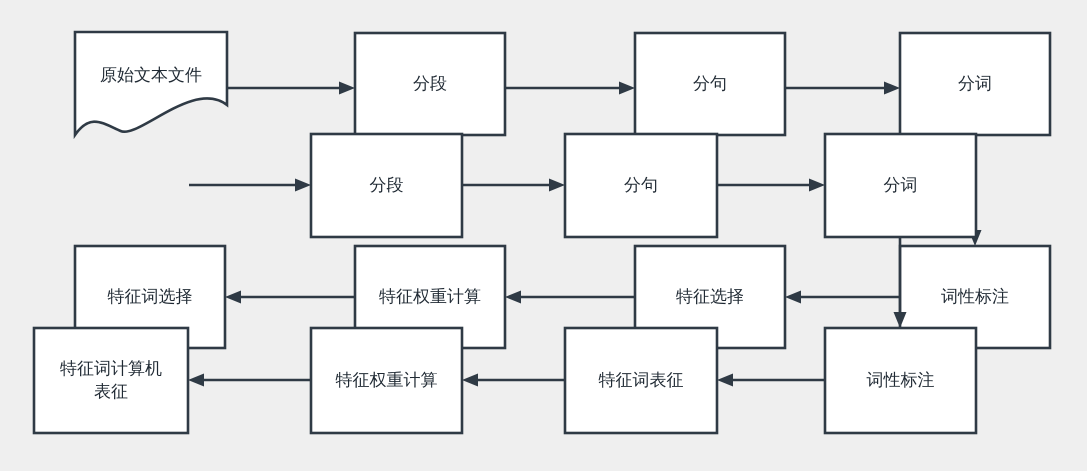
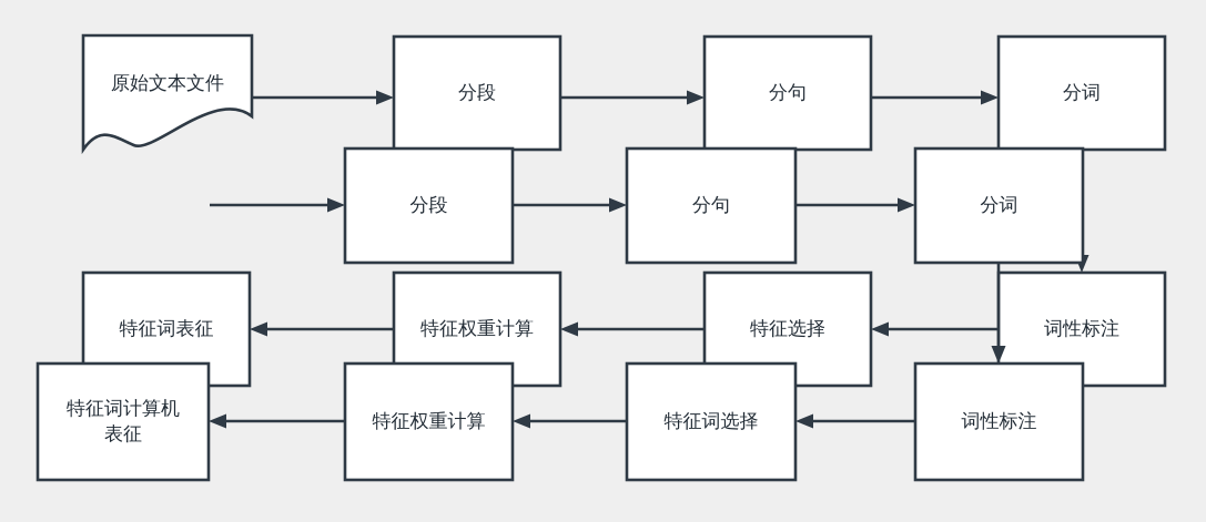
  原始文本文件
  分段
  分句
  分词
  词性标注
  特征选择
  特征权重计算
- 特征词选择
+ 特征词表征
  分段
  分句
  分词
  词性标注
- 特征词表征
+ 特征词选择
  特征权重计算
  特征词计算机表征
